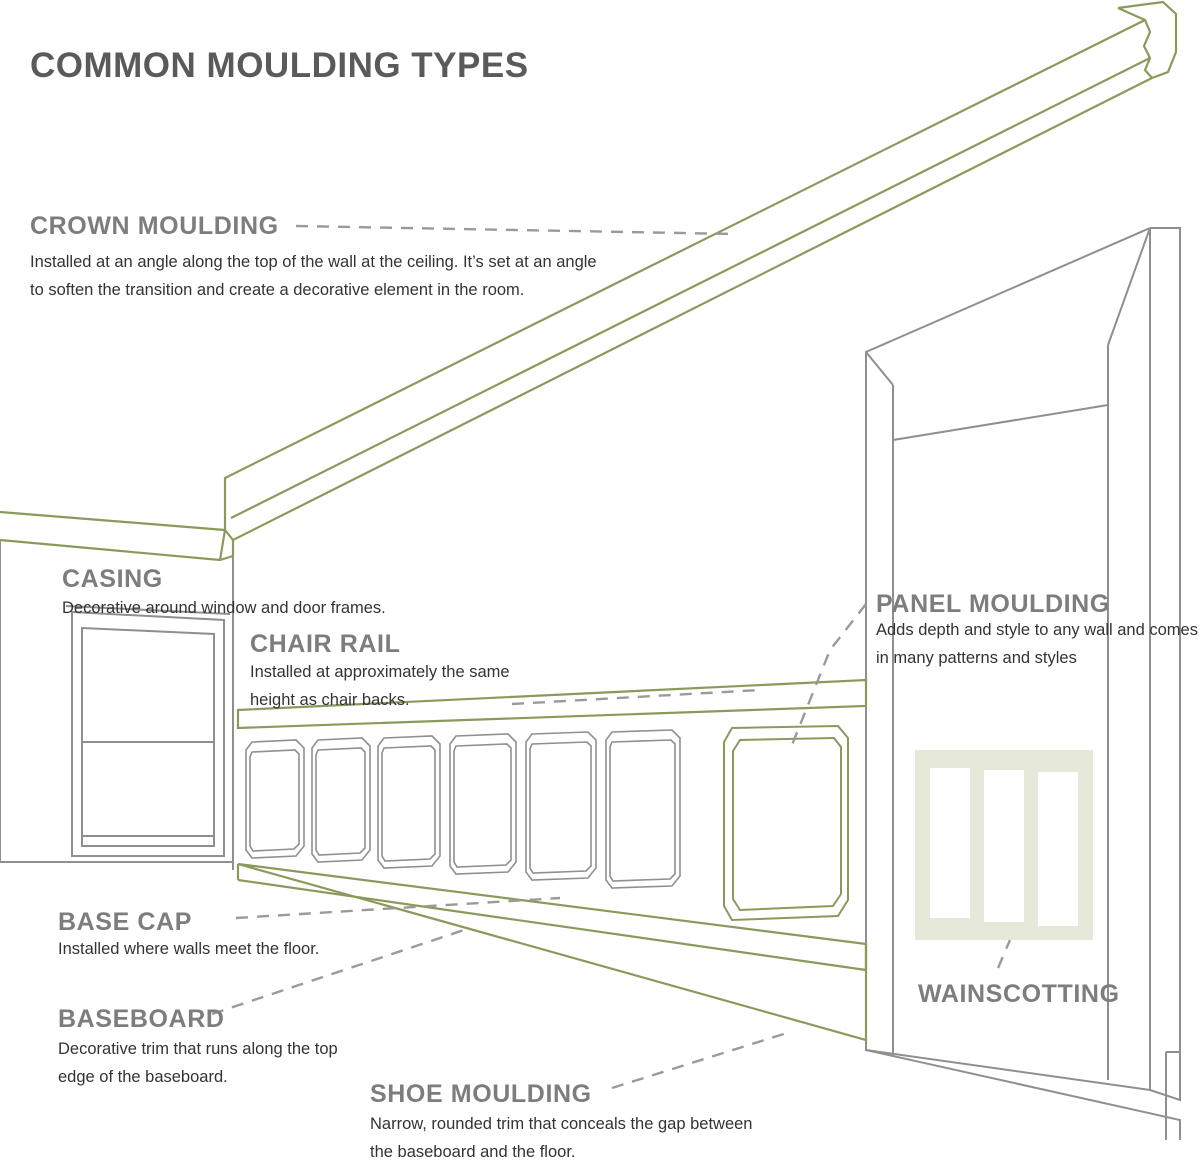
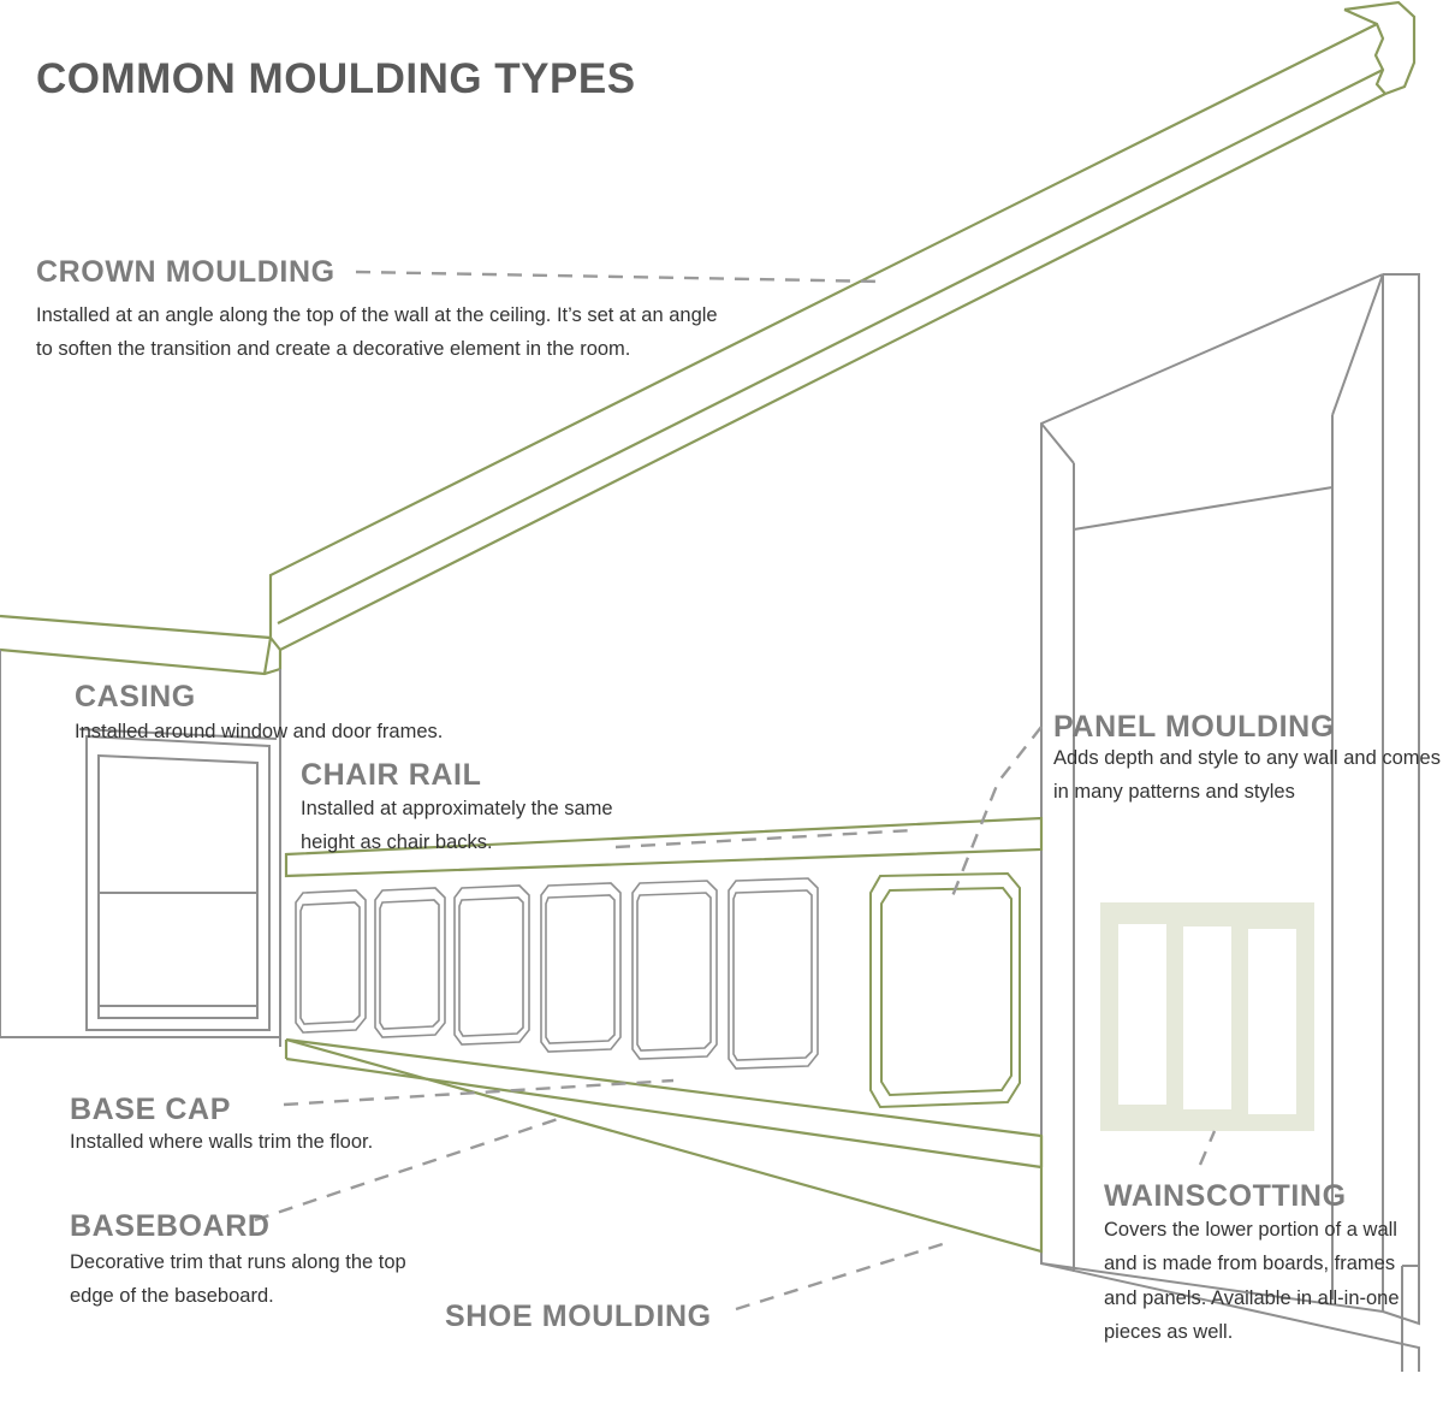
  COMMON MOULDING TYPES
  CROWN MOULDING
  Installed at an angle along the top of the wall at the ceiling. It’s set at an angle to soften the transition and create a decorative element in the room.
  CASING
- Decorative around window and door frames.
+ Installed around window and door frames.
  CHAIR RAIL
  Installed at approximately the same height as chair backs.
  PANEL MOULDING
  Adds depth and style to any wall and comes in many patterns and styles
  BASE CAP
- Installed where walls meet the floor.
+ Installed where walls trim the floor.
  BASEBOARD
  Decorative trim that runs along the top edge of the baseboard.
  SHOE MOULDING
- Narrow, rounded trim that conceals the gap between the baseboard and the floor.
  WAINSCOTTING
+ Covers the lower portion of a wall and is made from boards, frames and panels. Available in all-in-one pieces as well.
